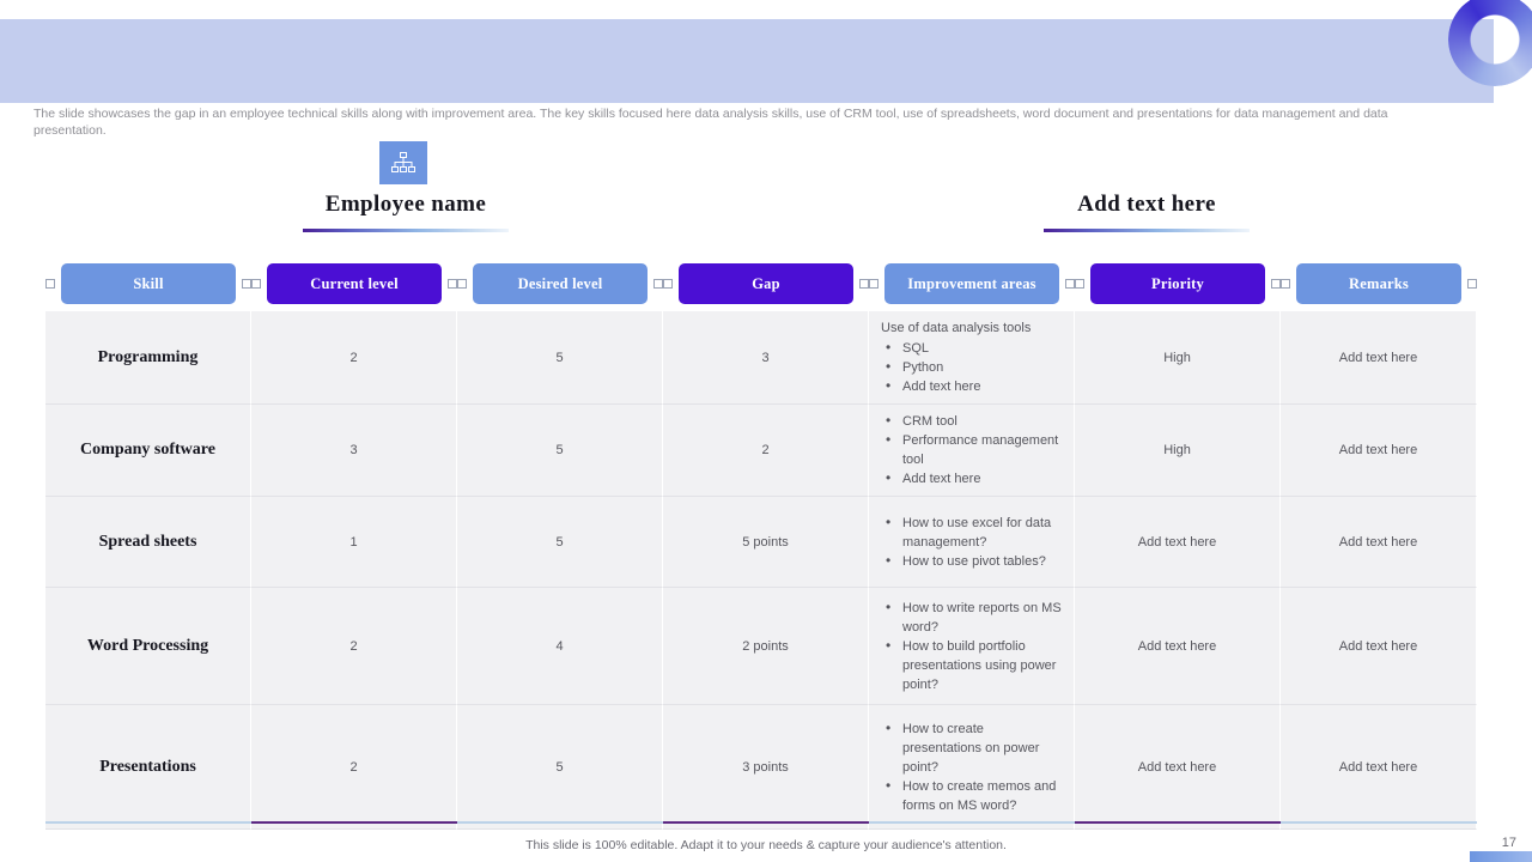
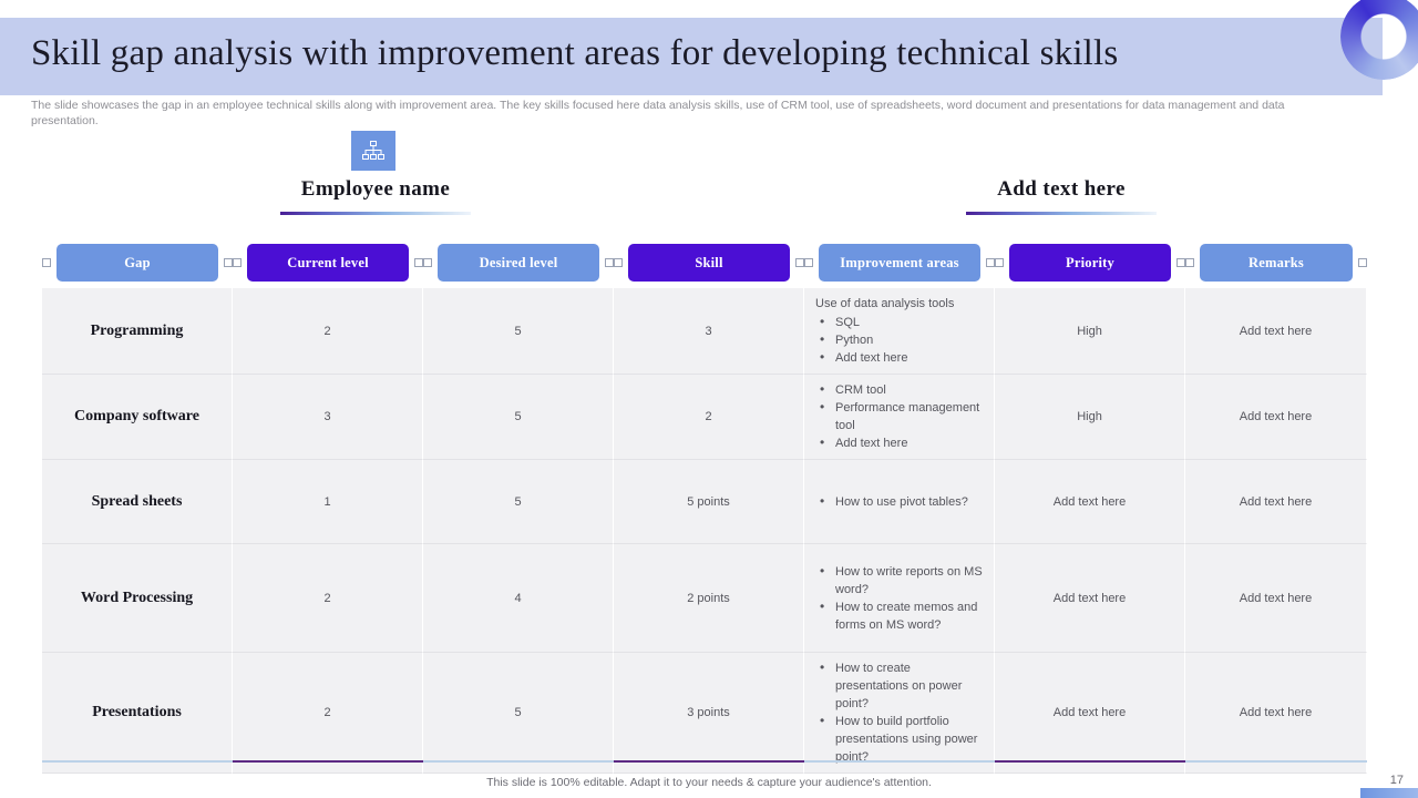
+ Skill gap analysis with improvement areas for developing technical skills
  The slide showcases the gap in an employee technical skills along with improvement area. The key skills focused here data analysis skills, use of CRM tool, use of spreadsheets, word document and presentations for data management and data presentation.
  Employee name
  Add text here
- Skill
+ Gap
  Current level
  Desired level
- Gap
+ Skill
  Improvement areas
  Priority
  Remarks
  Programming
  2
  5
  3
  Use of data analysis tools
  SQL
  Python
  Add text here
  High
  Add text here
  Company software
  3
  5
  2
  CRM tool
  Performance management tool
  Add text here
  High
  Add text here
  Spread sheets
  1
  5
  5 points
- How to use excel for data management?
  How to use pivot tables?
  Add text here
  Add text here
  Word Processing
  2
  4
  2 points
  How to write reports on MS word?
- How to build portfolio presentations using power point?
+ How to create memos and forms on MS word?
  Add text here
  Add text here
  Presentations
  2
  5
  3 points
  How to create presentations on power point?
- How to create memos and forms on MS word?
+ How to build portfolio presentations using power point?
  Add text here
  Add text here
  This slide is 100% editable. Adapt it to your needs & capture your audience's attention.
  17
